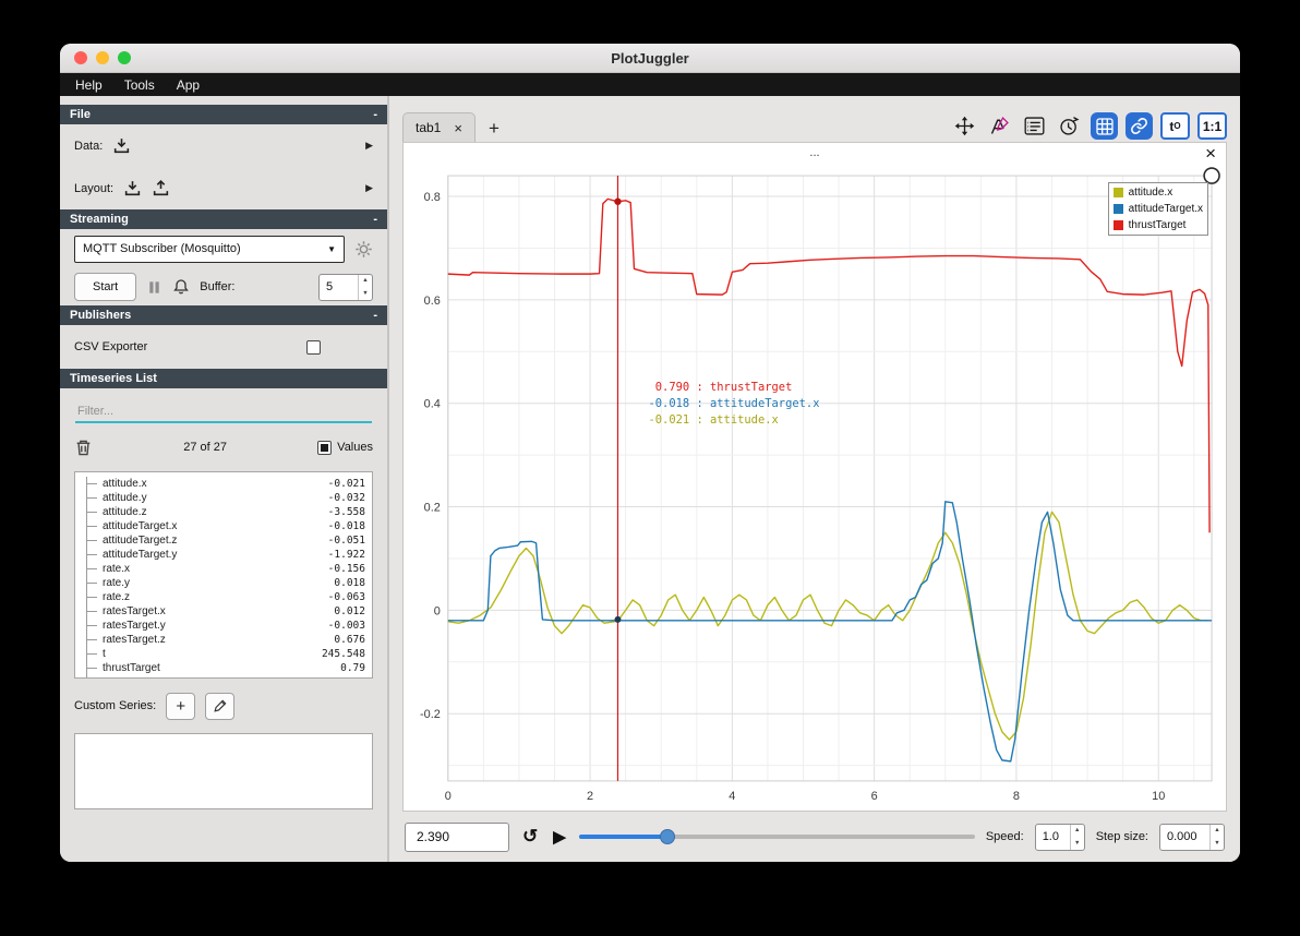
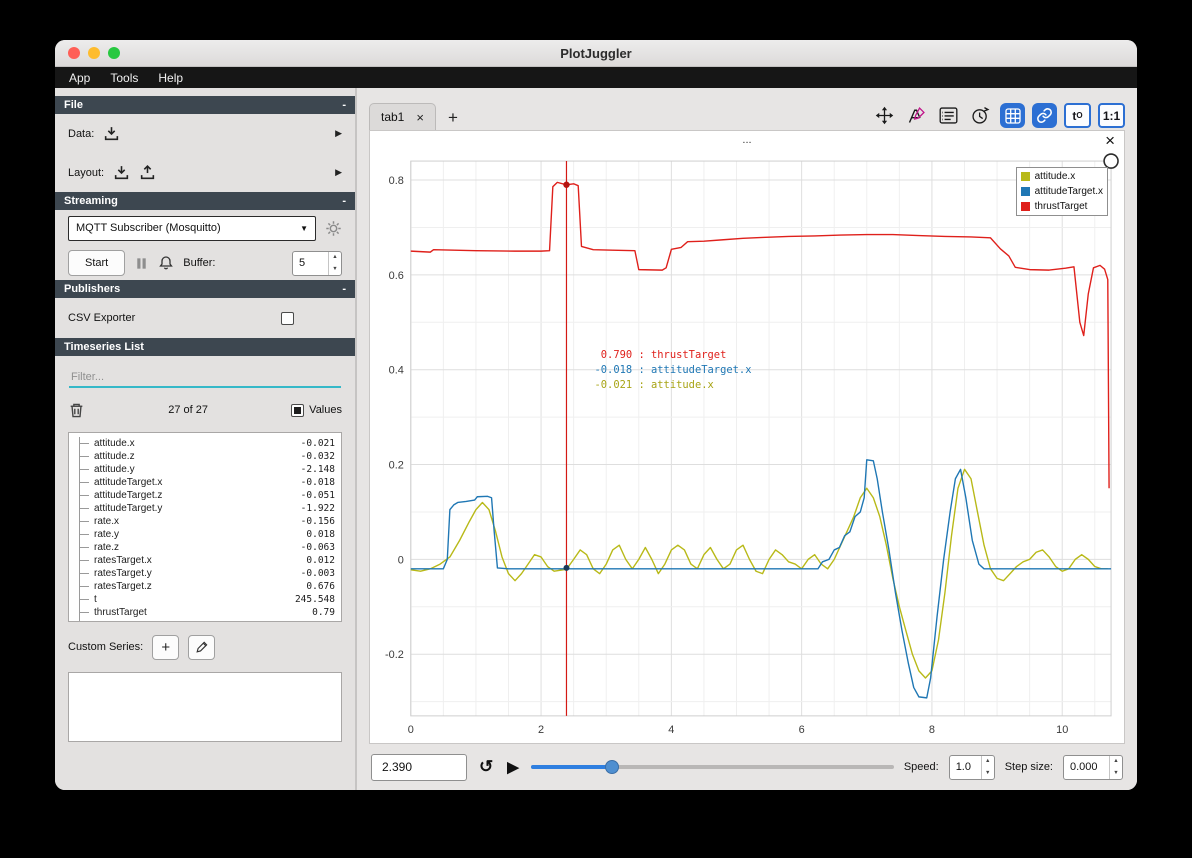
  PlotJuggler
- Help
+ App
  Tools
- App
+ Help
  File
  -
  Data:
  ▶
  Layout:
  ▶
  Streaming
  -
  MQTT Subscriber (Mosquitto)
  ▼
  Start
  Buffer:
  5
  Publishers
  -
  CSV Exporter
  Timeseries List
  Filter...
  27 of 27
  Values
  attitude.x
  -0.021
- attitude.y
+ attitude.z
  -0.032
- attitude.z
+ attitude.y
- -3.558
+ -2.148
  attitudeTarget.x
  -0.018
  attitudeTarget.z
  -0.051
  attitudeTarget.y
  -1.922
  rate.x
  -0.156
  rate.y
  0.018
  rate.z
  -0.063
  ratesTarget.x
  0.012
  ratesTarget.y
  -0.003
  ratesTarget.z
  0.676
  t
  245.548
  thrustTarget
  0.79
  Custom Series:
  +
  tab1
  ×
  +
  t
  O
  1:1
  ...
  ×
  attitude.x
  attitudeTarget.x
  thrustTarget
  0
  2
  4
  6
  8
  10
  -0.2
  0
  0.2
  0.4
  0.6
  0.8
  0.790 : thrustTarget
  -0.018 : attitudeTarget.x
  -0.021 : attitude.x
  2.390
  ↺
  ▶
  Speed:
  1.0
  Step size:
  0.000
